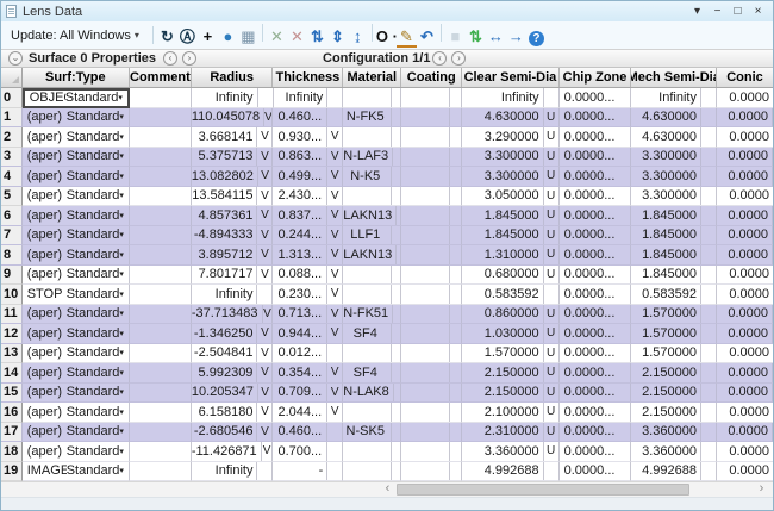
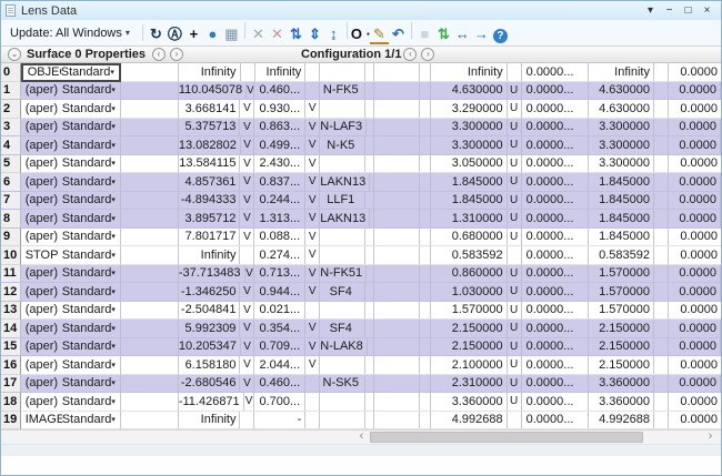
  Lens Data
  ▾
  −
  □
  ×
  Update: All Windows
  ▾
  ↻ Ⓐ + ● ▦ ✕ ✕ ⇅ ⇕ ↨ O · ✎ ↶ ■ ⇅ ↔ → ?
  ⌄
  Surface 0 Properties
  ‹
  ›
  Configuration 1/1
  ‹
  ›
- Surf:Type
- Comment
- Radius
- Thickness
- Material
- Coating
- Clear Semi-Dia
- Chip Zone
- Mech Semi-Dia
- Conic
  0
  Standard
  Infinity
  Infinity
  Infinity
  0.0000...
  Infinity
  0.0000
  1
  (aper)
  Standard
  110.045078
  V
  0.460...
  N-FK5
  4.630000
  U
  0.0000...
  4.630000
  0.0000
  2
  (aper)
  Standard
  3.668141
  V
  0.930...
  V
  3.290000
  U
  0.0000...
  4.630000
  0.0000
  3
  (aper)
  Standard
  5.375713
  V
  0.863...
  V
  N-LAF3
  3.300000
  U
  0.0000...
  3.300000
  0.0000
  4
  (aper)
  Standard
  13.082802
  V
  0.499...
  V
  N-K5
  3.300000
  U
  0.0000...
  3.300000
  0.0000
  5
  (aper)
  Standard
  13.584115
  V
  2.430...
  V
  3.050000
  U
  0.0000...
  3.300000
  0.0000
  6
  (aper)
  Standard
  4.857361
  V
  0.837...
  V
  LAKN13
  1.845000
  U
  0.0000...
  1.845000
  0.0000
  7
  (aper)
  Standard
  -4.894333
  V
  0.244...
  V
  LLF1
  1.845000
  U
  0.0000...
  1.845000
  0.0000
  8
  (aper)
  Standard
  3.895712
  V
  1.313...
  V
  LAKN13
  1.310000
  U
  0.0000...
  1.845000
  0.0000
  9
  (aper)
  Standard
  7.801717
  V
  0.088...
  V
  0.680000
  U
  0.0000...
  1.845000
  0.0000
  10
  STOP
  Standard
  Infinity
- 0.230...
+ 0.274...
  V
  0.583592
  0.0000...
  0.583592
  0.0000
  11
  (aper)
  Standard
  -37.713483
  V
  0.713...
  V
  N-FK51
  0.860000
  U
  0.0000...
  1.570000
  0.0000
  12
  (aper)
  Standard
  -1.346250
  V
  0.944...
  V
  SF4
  1.030000
  U
  0.0000...
  1.570000
  0.0000
  13
  (aper)
  Standard
  -2.504841
  V
- 0.012...
+ 0.021...
  1.570000
  U
  0.0000...
  1.570000
  0.0000
  14
  (aper)
  Standard
  5.992309
  V
  0.354...
  V
  SF4
  2.150000
  U
  0.0000...
  2.150000
  0.0000
  15
  (aper)
  Standard
  10.205347
  V
  0.709...
  V
  N-LAK8
  2.150000
  U
  0.0000...
  2.150000
  0.0000
  16
  (aper)
  Standard
  6.158180
  V
  2.044...
  V
  2.100000
  U
  0.0000...
  2.150000
  0.0000
  17
  (aper)
  Standard
  -2.680546
  V
  0.460...
  N-SK5
  2.310000
  U
  0.0000...
  3.360000
  0.0000
  18
  (aper)
  Standard
  -11.426871
  V
  0.700...
  3.360000
  U
  0.0000...
  3.360000
  0.0000
  19
  IMAGE
  Standard
  Infinity
  -
  4.992688
  0.0000...
  4.992688
  0.0000
  ‹
  ›
